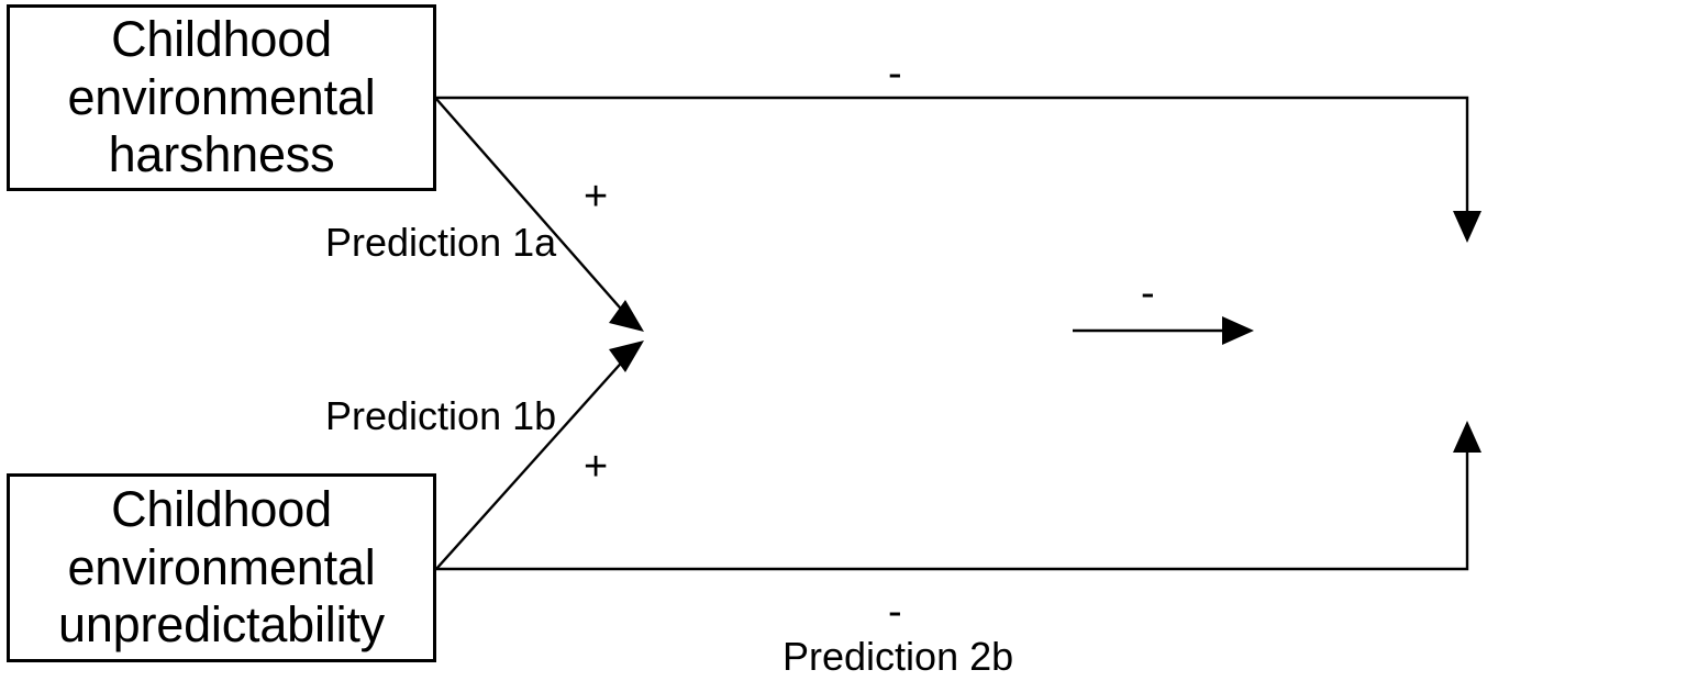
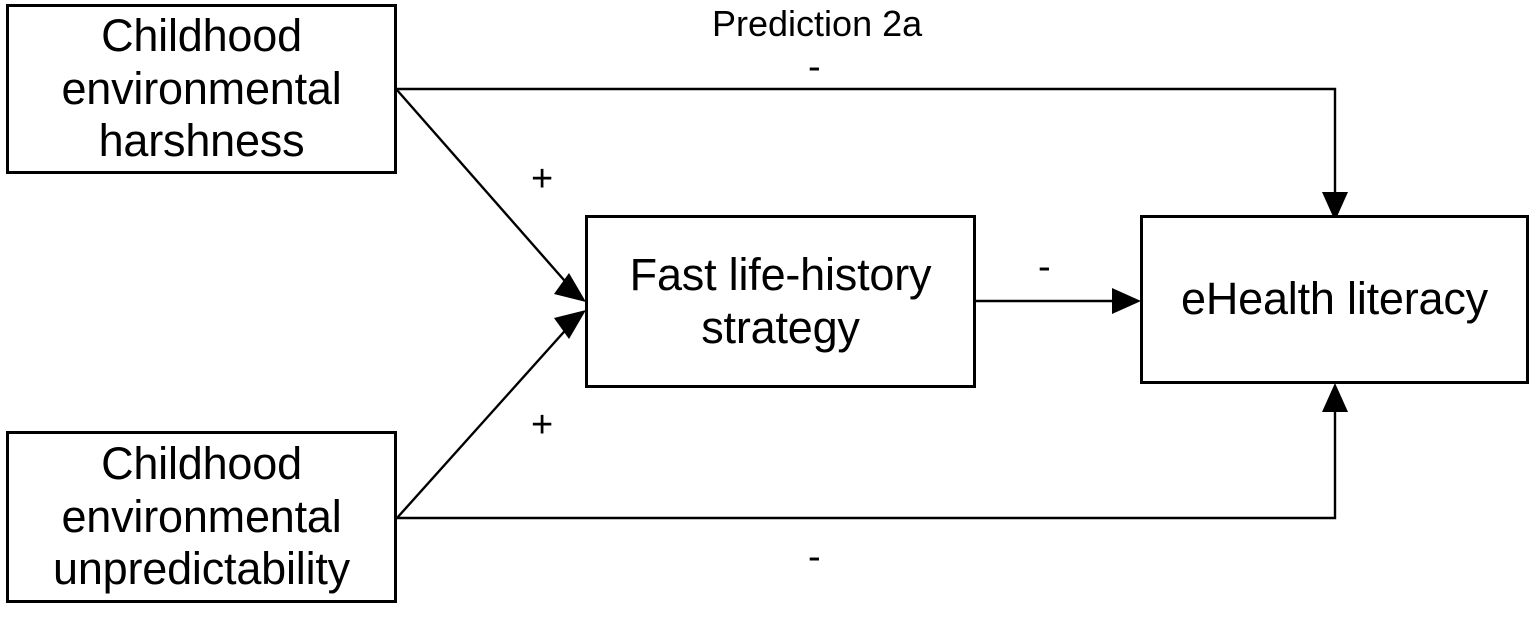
  Childhood
  environmental
  harshness
  Childhood
  environmental
  unpredictability
+ Fast life-history
+ strategy
+ eHealth literacy
+ Prediction 2a
  -
- Prediction 1a
  +
- Prediction 1b
  +
  -
  -
- Prediction 2b
